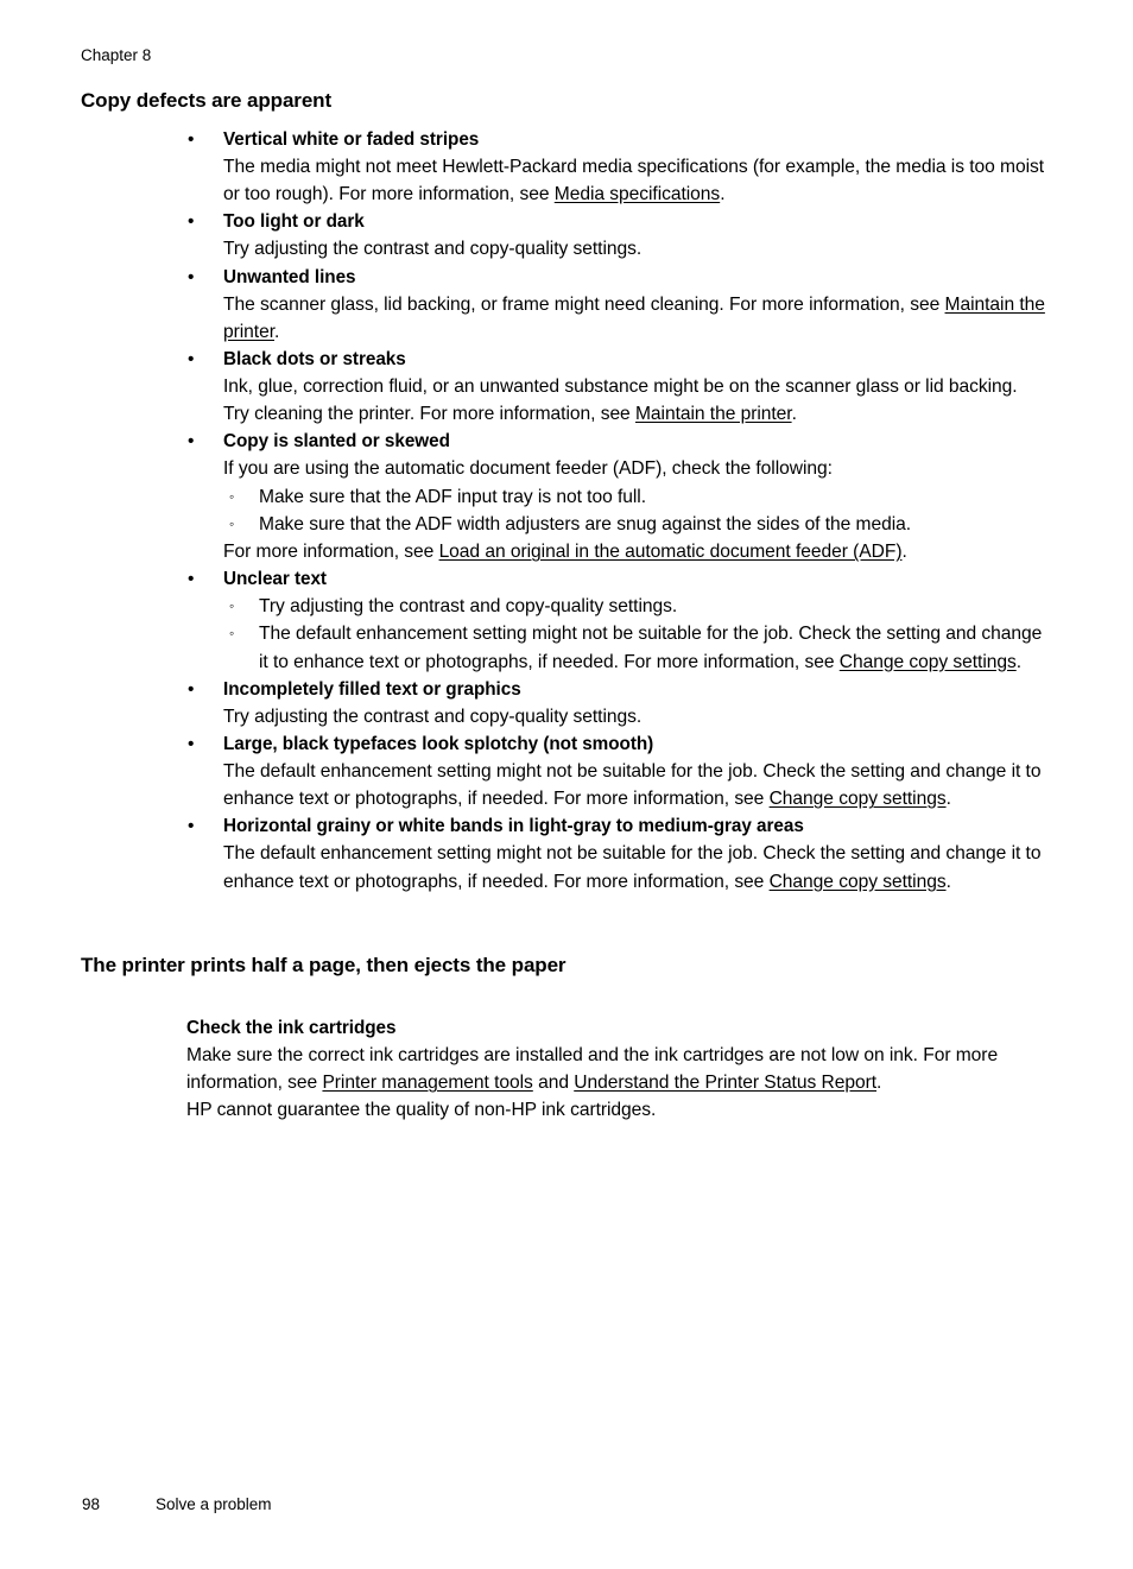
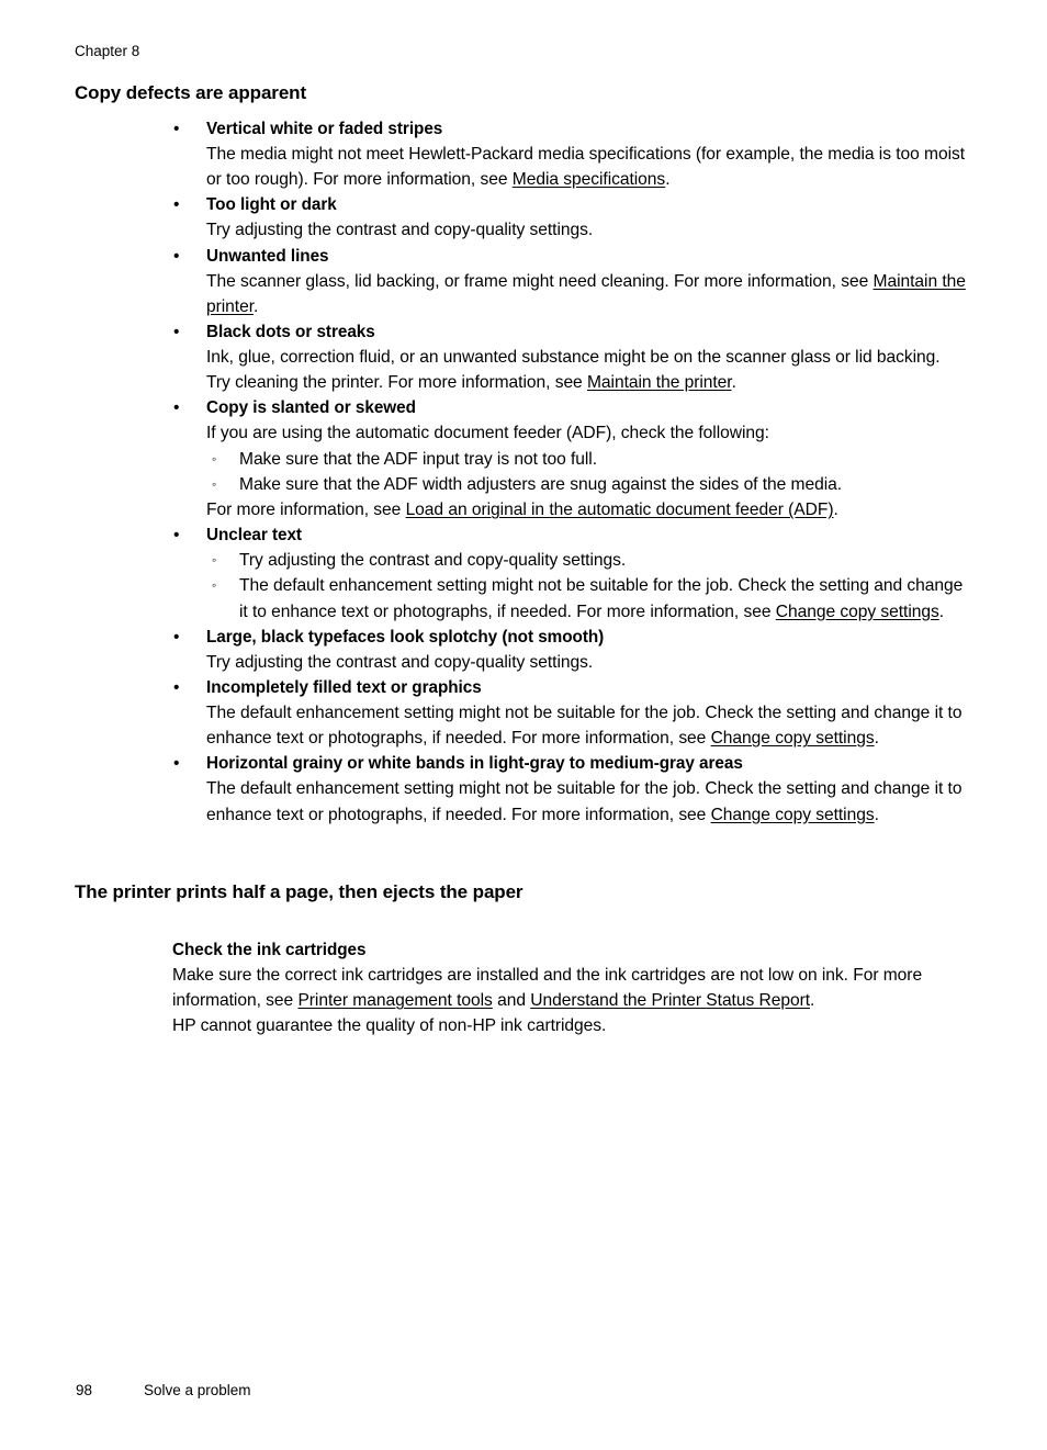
  Chapter 8
  Copy defects are apparent
  •
  Vertical white or faded stripes
  The media might not meet Hewlett-Packard media specifications (for example, the media is too moist or too rough). For more information, see Media specifications.
  •
  Too light or dark
  Try adjusting the contrast and copy-quality settings.
  •
  Unwanted lines
  The scanner glass, lid backing, or frame might need cleaning. For more information, see Maintain the printer.
  •
  Black dots or streaks
  Ink, glue, correction fluid, or an unwanted substance might be on the scanner glass or lid backing. Try cleaning the printer. For more information, see Maintain the printer.
  •
  Copy is slanted or skewed
  If you are using the automatic document feeder (ADF), check the following:
  ◦
  Make sure that the ADF input tray is not too full.
  ◦
  Make sure that the ADF width adjusters are snug against the sides of the media.
  For more information, see Load an original in the automatic document feeder (ADF).
  •
  Unclear text
  ◦
  Try adjusting the contrast and copy-quality settings.
  ◦
  The default enhancement setting might not be suitable for the job. Check the setting and change it to enhance text or photographs, if needed. For more information, see Change copy settings.
  •
- Incompletely filled text or graphics
+ Large, black typefaces look splotchy (not smooth)
  Try adjusting the contrast and copy-quality settings.
  •
- Large, black typefaces look splotchy (not smooth)
+ Incompletely filled text or graphics
  The default enhancement setting might not be suitable for the job. Check the setting and change it to enhance text or photographs, if needed. For more information, see Change copy settings.
  •
  Horizontal grainy or white bands in light-gray to medium-gray areas
  The default enhancement setting might not be suitable for the job. Check the setting and change it to enhance text or photographs, if needed. For more information, see Change copy settings.
  The printer prints half a page, then ejects the paper
  Check the ink cartridges
  Make sure the correct ink cartridges are installed and the ink cartridges are not low on ink. For more information, see Printer management tools and Understand the Printer Status Report.
  HP cannot guarantee the quality of non-HP ink cartridges.
  98
  Solve a problem
